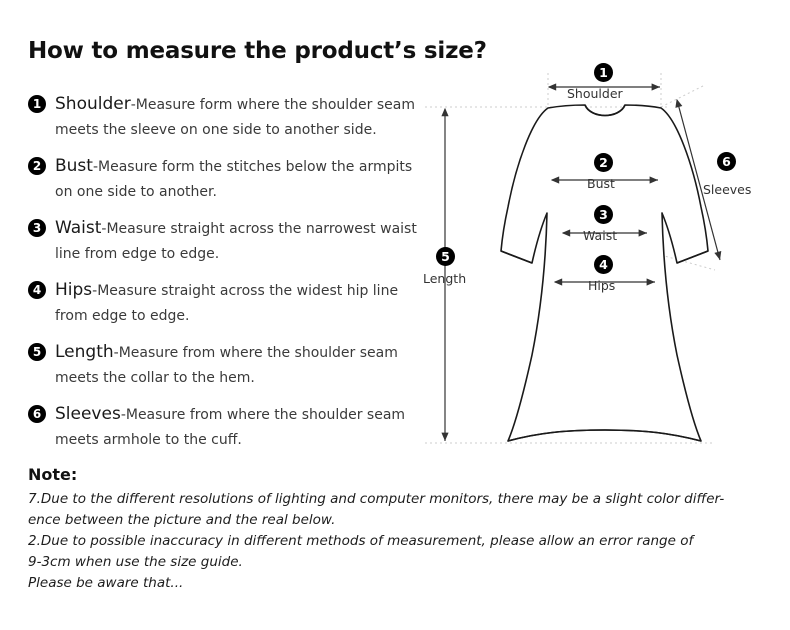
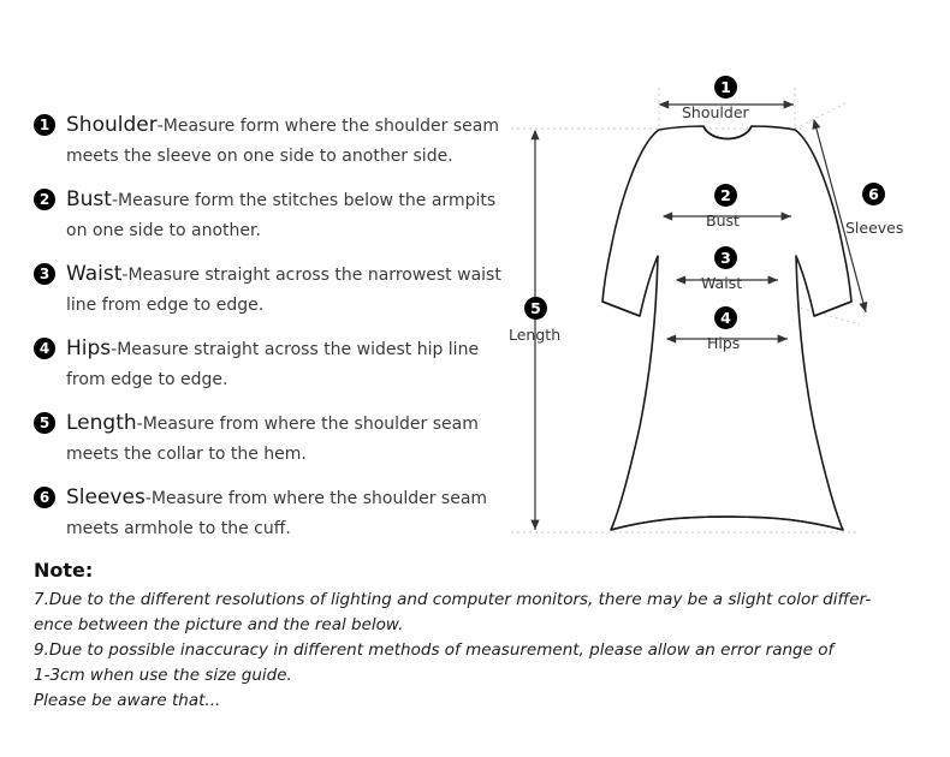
- How to measure the product’s size?
  1
  Shoulder-Measure form where the shoulder seam meets the sleeve on one side to another side.
  2
  Bust-Measure form the stitches below the armpits on one side to another.
  3
  Waist-Measure straight across the narrowest waist line from edge to edge.
  4
  Hips-Measure straight across the widest hip line from edge to edge.
  5
  Length-Measure from where the shoulder seam meets the collar to the hem.
  6
  Sleeves-Measure from where the shoulder seam meets armhole to the cuff.
  Note:
  7.Due to the different resolutions of lighting and computer monitors, there may be a slight color differ-
  ence between the picture and the real below.
- 2.Due to possible inaccuracy in different methods of measurement, please allow an error range of
+ 9.Due to possible inaccuracy in different methods of measurement, please allow an error range of
- 9-3cm when use the size guide.
+ 1-3cm when use the size guide.
  Please be aware that...
  1
  Shoulder
  2
  Bust
  3
  Waist
  4
  Hips
  5
  Length
  6
  Sleeves
